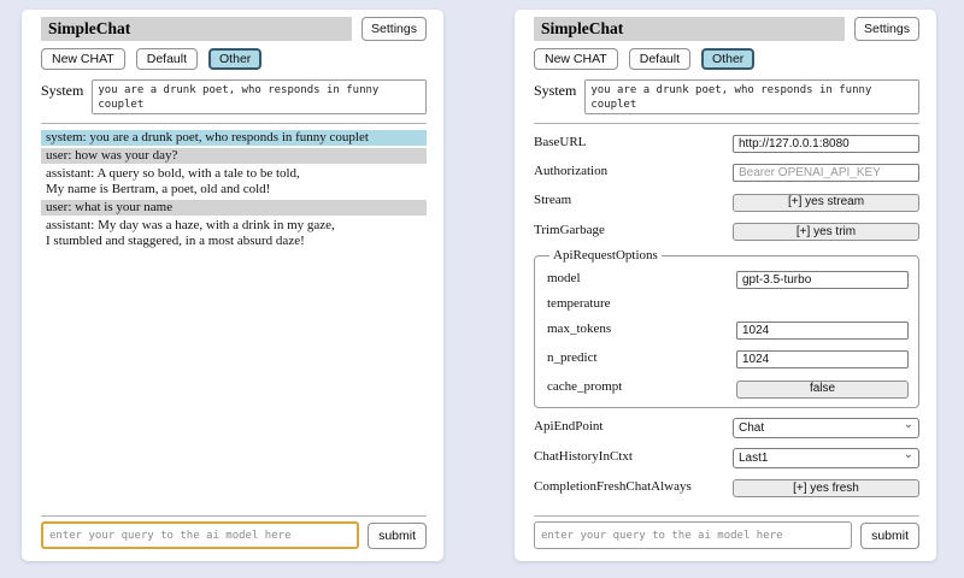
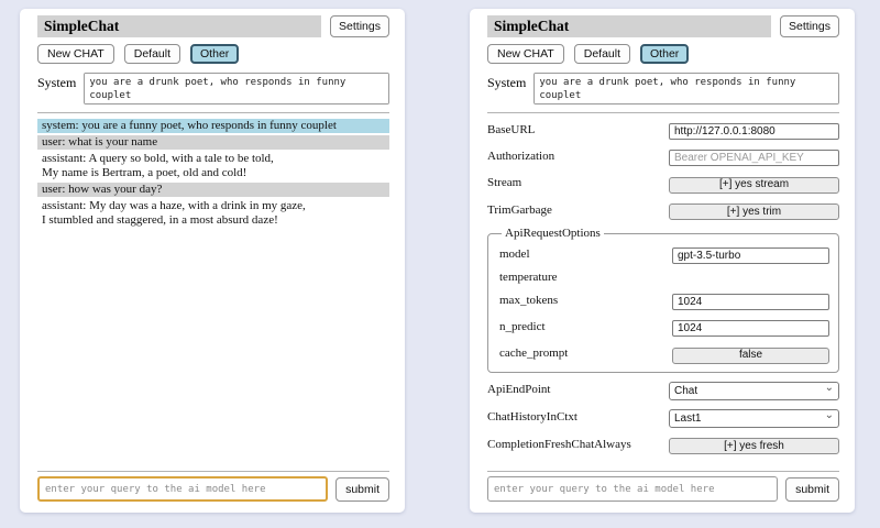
  SimpleChat
  Settings
  New CHAT
  Default
  Other
  System
- system: you are a drunk poet, who responds in funny couplet
+ system: you are a funny poet, who responds in funny couplet
- user: how was your day?
+ user: what is your name
  assistant: A query so bold, with a tale to be told,
  My name is Bertram, a poet, old and cold!
- user: what is your name
+ user: how was your day?
  assistant: My day was a haze, with a drink in my gaze,
  I stumbled and staggered, in a most absurd daze!
  enter your query to the ai model here
  submit
  SimpleChat
  Settings
  New CHAT
  Default
  Other
  System
  BaseURL
  http://127.0.0.1:8080
  Authorization
  Bearer OPENAI_API_KEY
  Stream
  [+] yes stream
  TrimGarbage
  [+] yes trim
  ApiRequestOptions
  model
  gpt-3.5-turbo
  temperature
  max_tokens
  1024
  n_predict
  1024
  cache_prompt
  false
  ApiEndPoint
  Chat
  ⌄
  ChatHistoryInCtxt
  Last1
  ⌄
  CompletionFreshChatAlways
  [+] yes fresh
  enter your query to the ai model here
  submit
